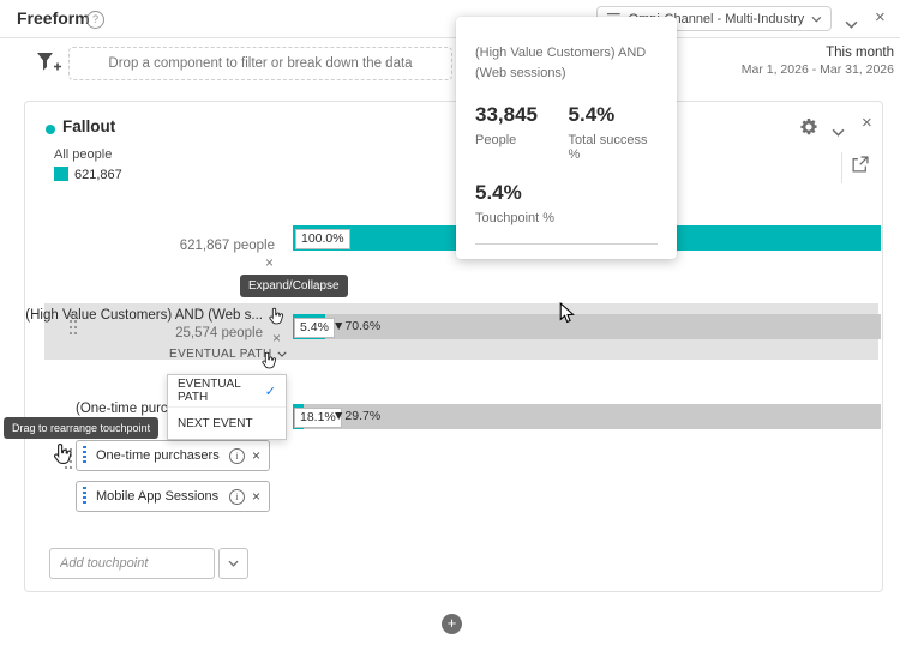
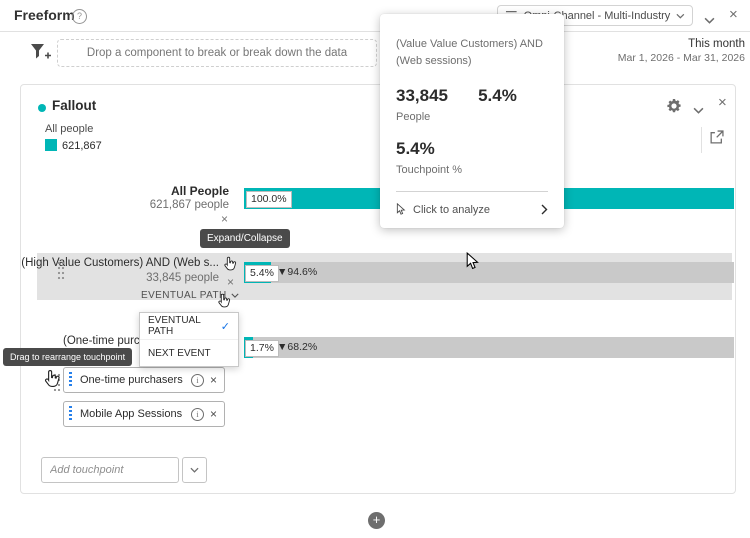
  Freeform
  ?
  hannel - Multi-Industry
  ×
- Drop a component to filter or break down the data
+ Drop a component to break or break down the data
  This month
  Mar 1, 2026 - Mar 31, 2026
  Fallout
  ×
  All people
  621,867
+ All People
  621,867 people
  ×
  100.0%
  (High Vlue Customers) AND (Web s...
- 25,574 people
+ 33,845 people
  ×
  5.4%
- ▼70.6%
+ ▼94.6%
  EVENTUAL PAT
  Expand/Collapse
  (One-time purc
- 18.1%
+ 1.7%
- ▼29.7%
+ ▼68.2%
  EVENTUAL PATH
  ✓
  NEXT EVENT
  Drag to rearrange touchpoint
  One-time purchasers
  i
  ×
  Mobile App Sessions
  i
  ×
  Add touchpoint
- (High Value Customers) AND (Web sessions)
+ (Value Value Customers) AND (Web sessions)
  33,845
  People
  5.4%
- Total success %
  5.4%
  Touchpoint %
+ Click to analyze
  +
